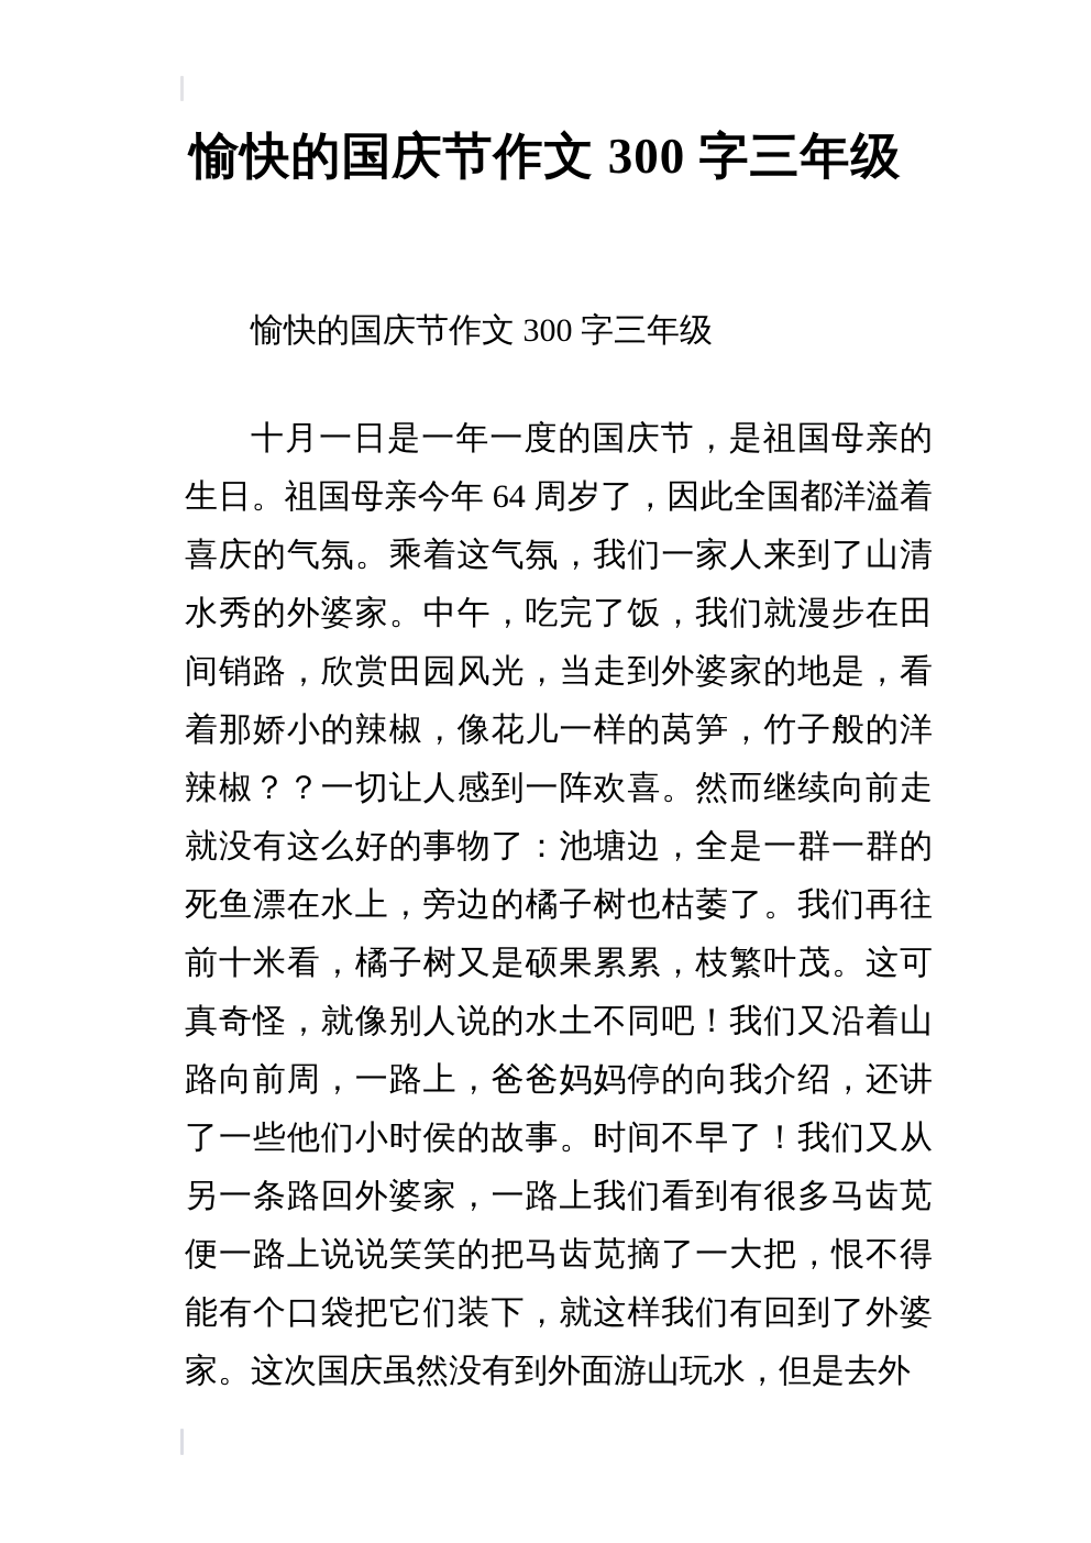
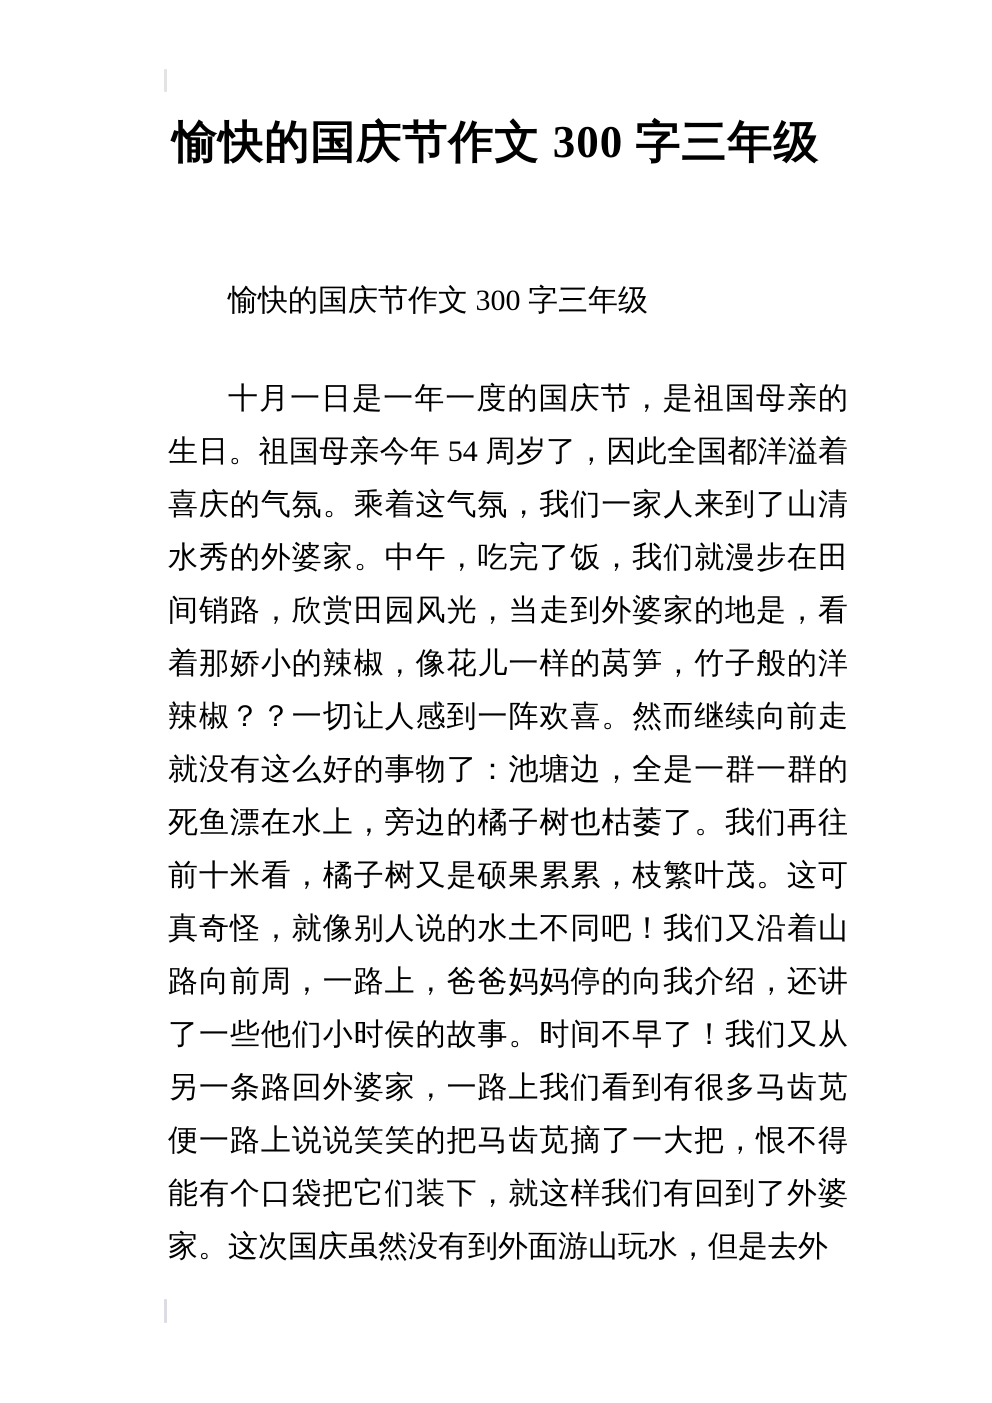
  愉快的国庆节作文 300 字三年级
  愉快的国庆节作文 300 字三年级
- 十月一日是一年一度的国庆节，是祖国母亲的生日。祖国母亲今年 64 周岁了，因此全国都洋溢着喜庆的气氛。乘着这气氛，我们一家人来到了山清水秀的外婆家。中午，吃完了饭，我们就漫步在田间销路，欣赏田园风光，当走到外婆家的地是，看着那娇小的辣椒，像花儿一样的莴笋，竹子般的洋辣椒？？一切让人感到一阵欢喜。然而继续向前走就没有这么好的事物了：池塘边，全是一群一群的死鱼漂在水上，旁边的橘子树也枯萎了。我们再往前十米看，橘子树又是硕果累累，枝繁叶茂。这可真奇怪，就像别人说的水土不同吧！我们又沿着山路向前周，一路上，爸爸妈妈停的向我介绍，还讲了一些他们小时侯的故事。时间不早了！我们又从另一条路回外婆家，一路上我们看到有很多马齿苋便一路上说说笑笑的把马齿苋摘了一大把，恨不得能有个口袋把它们装下，就这样我们有回到了外婆家。这次国庆虽然没有到外面游山玩水，但是去外
+ 十月一日是一年一度的国庆节，是祖国母亲的生日。祖国母亲今年 54 周岁了，因此全国都洋溢着喜庆的气氛。乘着这气氛，我们一家人来到了山清水秀的外婆家。中午，吃完了饭，我们就漫步在田间销路，欣赏田园风光，当走到外婆家的地是，看着那娇小的辣椒，像花儿一样的莴笋，竹子般的洋辣椒？？一切让人感到一阵欢喜。然而继续向前走就没有这么好的事物了：池塘边，全是一群一群的死鱼漂在水上，旁边的橘子树也枯萎了。我们再往前十米看，橘子树又是硕果累累，枝繁叶茂。这可真奇怪，就像别人说的水土不同吧！我们又沿着山路向前周，一路上，爸爸妈妈停的向我介绍，还讲了一些他们小时侯的故事。时间不早了！我们又从另一条路回外婆家，一路上我们看到有很多马齿苋便一路上说说笑笑的把马齿苋摘了一大把，恨不得能有个口袋把它们装下，就这样我们有回到了外婆家。这次国庆虽然没有到外面游山玩水，但是去外
